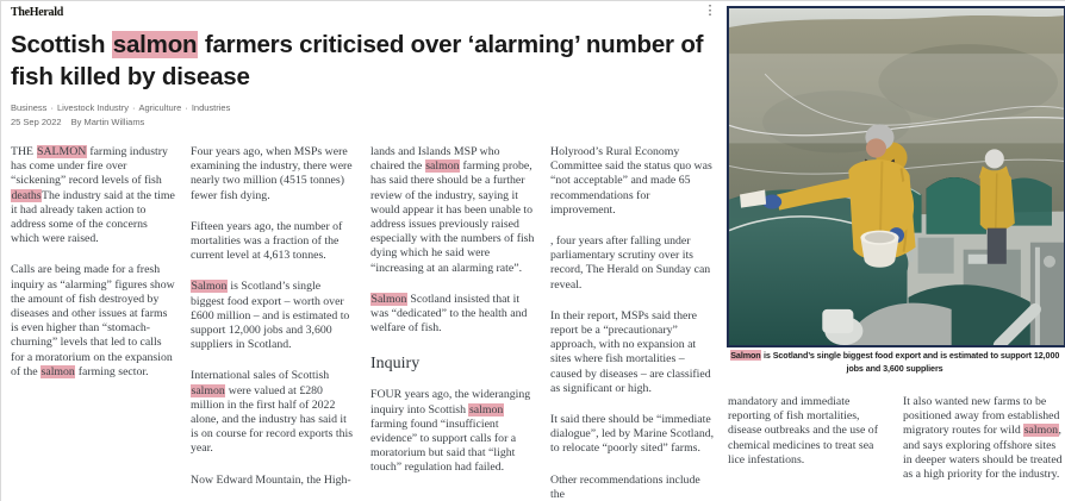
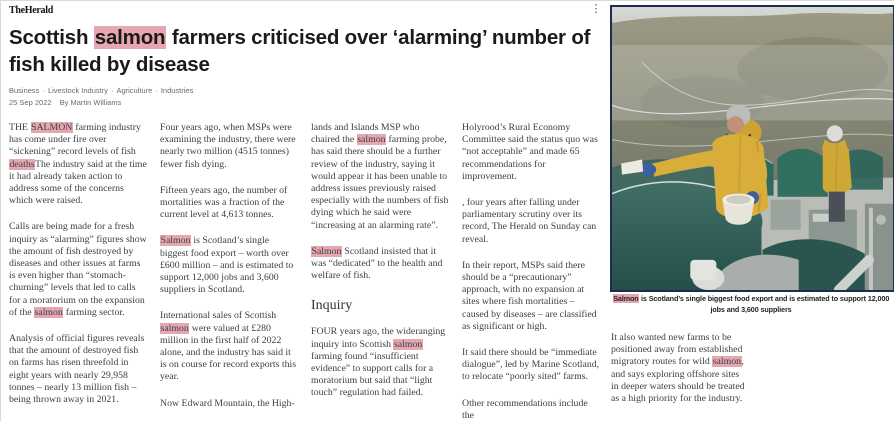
  TheHerald
  ⋮
  Scottish salmon farmers criticised over ‘alarming’ number of fish killed by disease
  Business · Livestock Industry · Agriculture · Industries
  25 Sep 2022 By Martin Williams
  THE SALMON farming industry has come under fire over “sickening” record levels of fish deathsThe industry said at the time it had already taken action to address some of the concerns which were raised.
  Calls are being made for a fresh inquiry as “alarming” figures show the amount of fish destroyed by diseases and other issues at farms is even higher than “stomach-churning” levels that led to calls for a moratorium on the expansion of the salmon farming sector.
+ Analysis of official figures reveals that the amount of destroyed fish on farms has risen threefold in eight years with nearly 29,958 tonnes – nearly 13 million fish – being thrown away in 2021.
  Four years ago, when MSPs were examining the industry, there were nearly two million (4515 tonnes) fewer fish dying.
  Fifteen years ago, the number of mortalities was a fraction of the current level at 4,613 tonnes.
  Salmon is Scotland’s single biggest food export – worth over £600 million – and is estimated to support 12,000 jobs and 3,600 suppliers in Scotland.
  International sales of Scottish salmon were valued at £280 million in the first half of 2022 alone, and the industry has said it is on course for record exports this year.
  Now Edward Mountain, the High-
  lands and Islands MSP who chaired the salmon farming probe, has said there should be a further review of the industry, saying it would appear it has been unable to address issues previously raised especially with the numbers of fish dying which he said were “increasing at an alarming rate”.
  Salmon Scotland insisted that it was “dedicated” to the health and welfare of fish.
  Inquiry
  FOUR years ago, the wideranging inquiry into Scottish salmon farming found “insufficient evidence” to support calls for a moratorium but said that “light touch” regulation had failed.
  Holyrood’s Rural Economy Committee said the status quo was “not acceptable” and made 65 recommendations for improvement.
  , four years after falling under parliamentary scrutiny over its record, The Herald on Sunday can reveal.
- In their report, MSPs said there report be a “precautionary” approach, with no expansion at sites where fish mortalities – caused by diseases – are classified as significant or high.
+ In their report, MSPs said there should be a “precautionary” approach, with no expansion at sites where fish mortalities – caused by diseases – are classified as significant or high.
  It said there should be “immediate dialogue”, led by Marine Scotland, to relocate “poorly sited” farms.
  Other recommendations include the
  Salmon is Scotland’s single biggest food export and is estimated to support 12,000 jobs and 3,600 suppliers
- mandatory and immediate reporting of fish mortalities, disease outbreaks and the use of chemical medicines to treat sea lice infestations.
  It also wanted new farms to be positioned away from established migratory routes for wild salmon, and says exploring offshore sites in deeper waters should be treated as a high priority for the industry.
